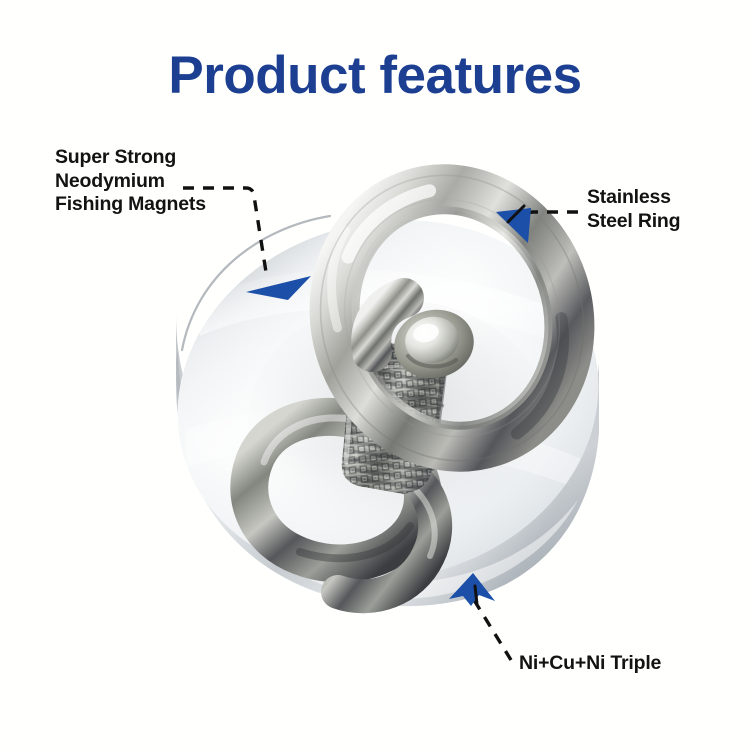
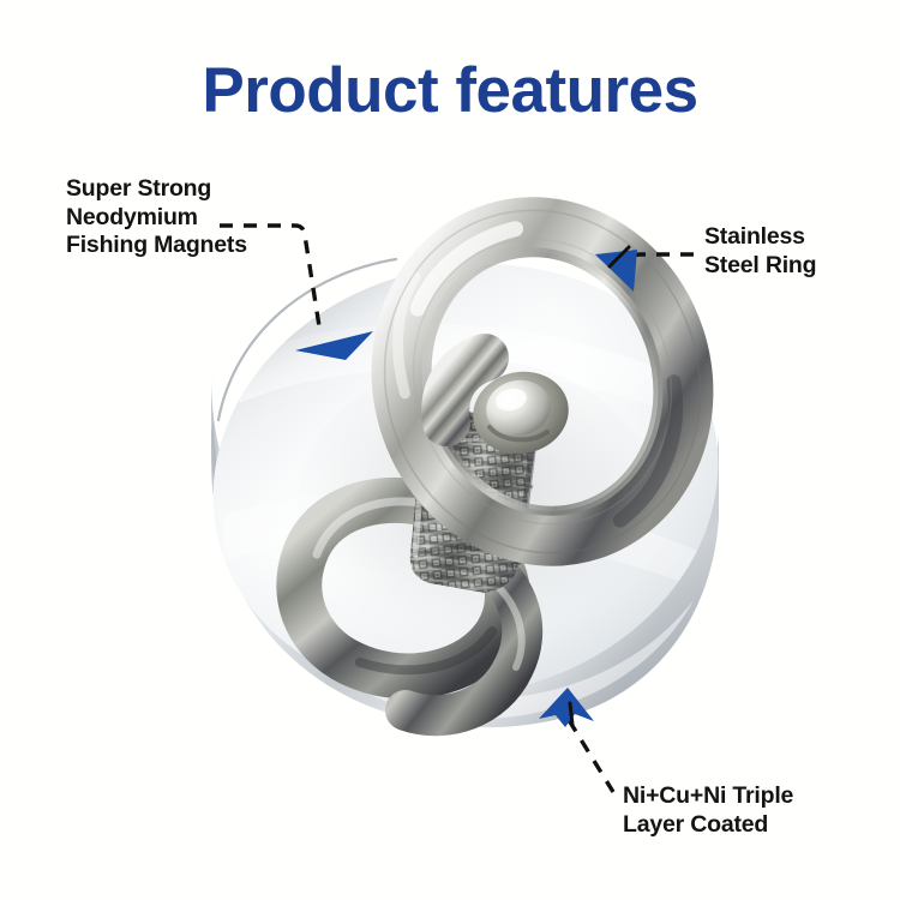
  Product features
  Super Strong
  Neodymium
  Fishing Magnets
  Stainless
  Steel Ring
  Ni+Cu+Ni Triple
+ Layer Coated
